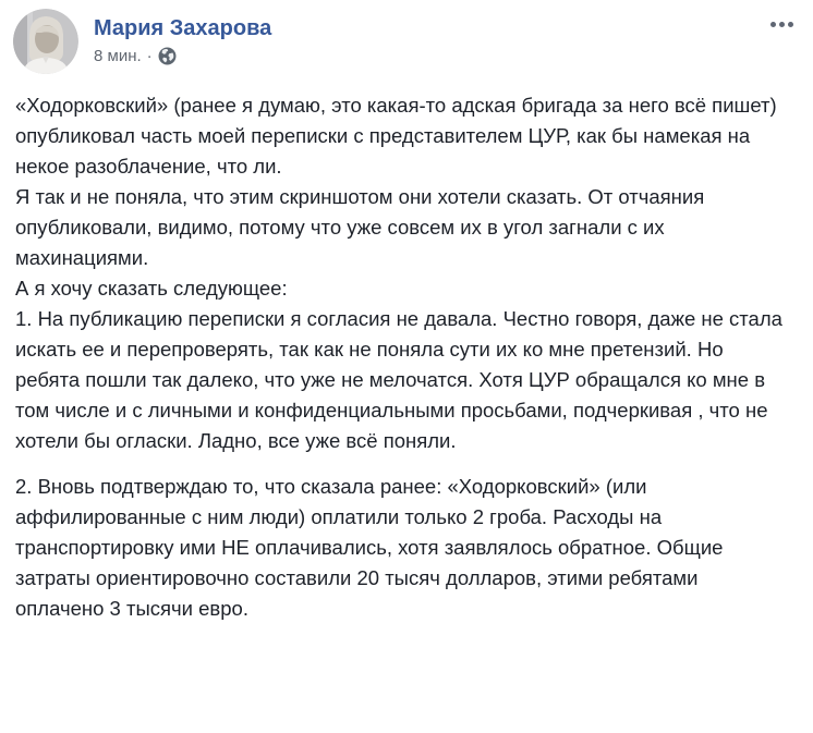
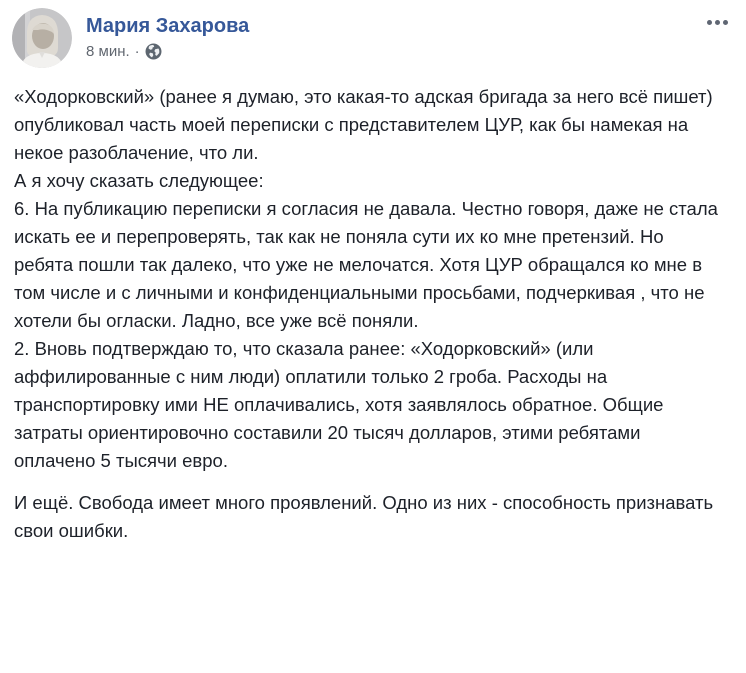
  Мария Захарова
  8 мин.
  ·
  «Ходорковский» (ранее я думаю, это какая-то адская бригада за него всё пишет) опубликовал часть моей переписки с представителем ЦУР, как бы намекая на некое разоблачение, что ли.
- Я так и не поняла, что этим скриншотом они хотели сказать. От отчаяния опубликовали, видимо, потому что уже совсем их в угол загнали с их махинациями.
  А я хочу сказать следующее:
- 1. На публикацию переписки я согласия не давала. Честно говоря, даже не стала искать ее и перепроверять, так как не поняла сути их ко мне претензий. Но ребята пошли так далеко, что уже не мелочатся. Хотя ЦУР обращался ко мне в том числе и с личными и конфиденциальными просьбами, подчеркивая , что не хотели бы огласки. Ладно, все уже всё поняли.
+ 6. На публикацию переписки я согласия не давала. Честно говоря, даже не стала искать ее и перепроверять, так как не поняла сути их ко мне претензий. Но ребята пошли так далеко, что уже не мелочатся. Хотя ЦУР обращался ко мне в том числе и с личными и конфиденциальными просьбами, подчеркивая , что не хотели бы огласки. Ладно, все уже всё поняли.
- 2. Вновь подтверждаю то, что сказала ранее: «Ходорковский» (или аффилированные с ним люди) оплатили только 2 гроба. Расходы на транспортировку ими НЕ оплачивались, хотя заявлялось обратное. Общие затраты ориентировочно составили 20 тысяч долларов, этими ребятами оплачено 3 тысячи евро.
+ 2. Вновь подтверждаю то, что сказала ранее: «Ходорковский» (или аффилированные с ним люди) оплатили только 2 гроба. Расходы на транспортировку ими НЕ оплачивались, хотя заявлялось обратное. Общие затраты ориентировочно составили 20 тысяч долларов, этими ребятами оплачено 5 тысячи евро.
+ И ещё. Свобода имеет много проявлений. Одно из них - способность признавать свои ошибки.
